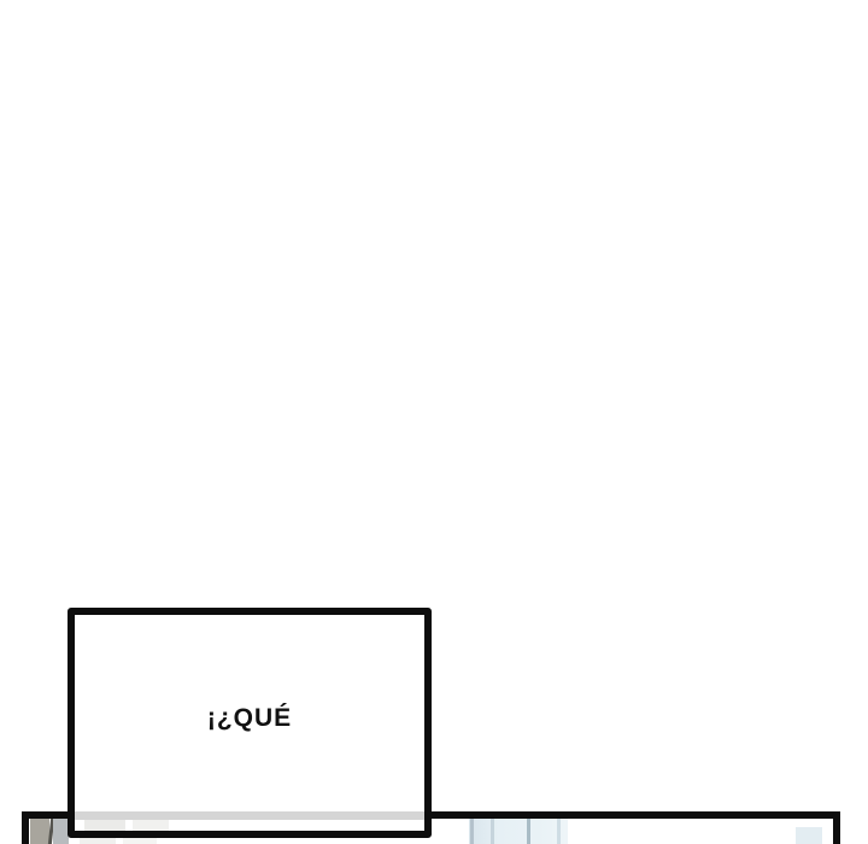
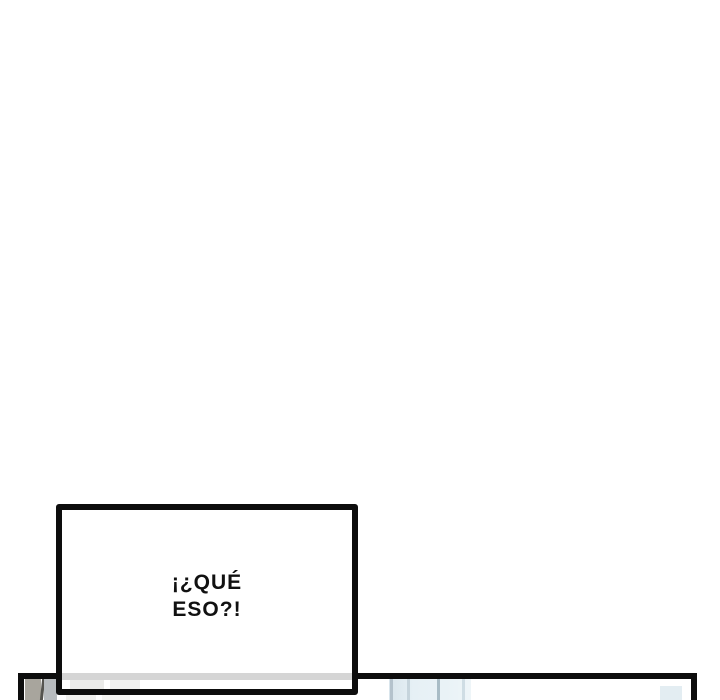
  ¡¿QUÉ
+ ESO?!
